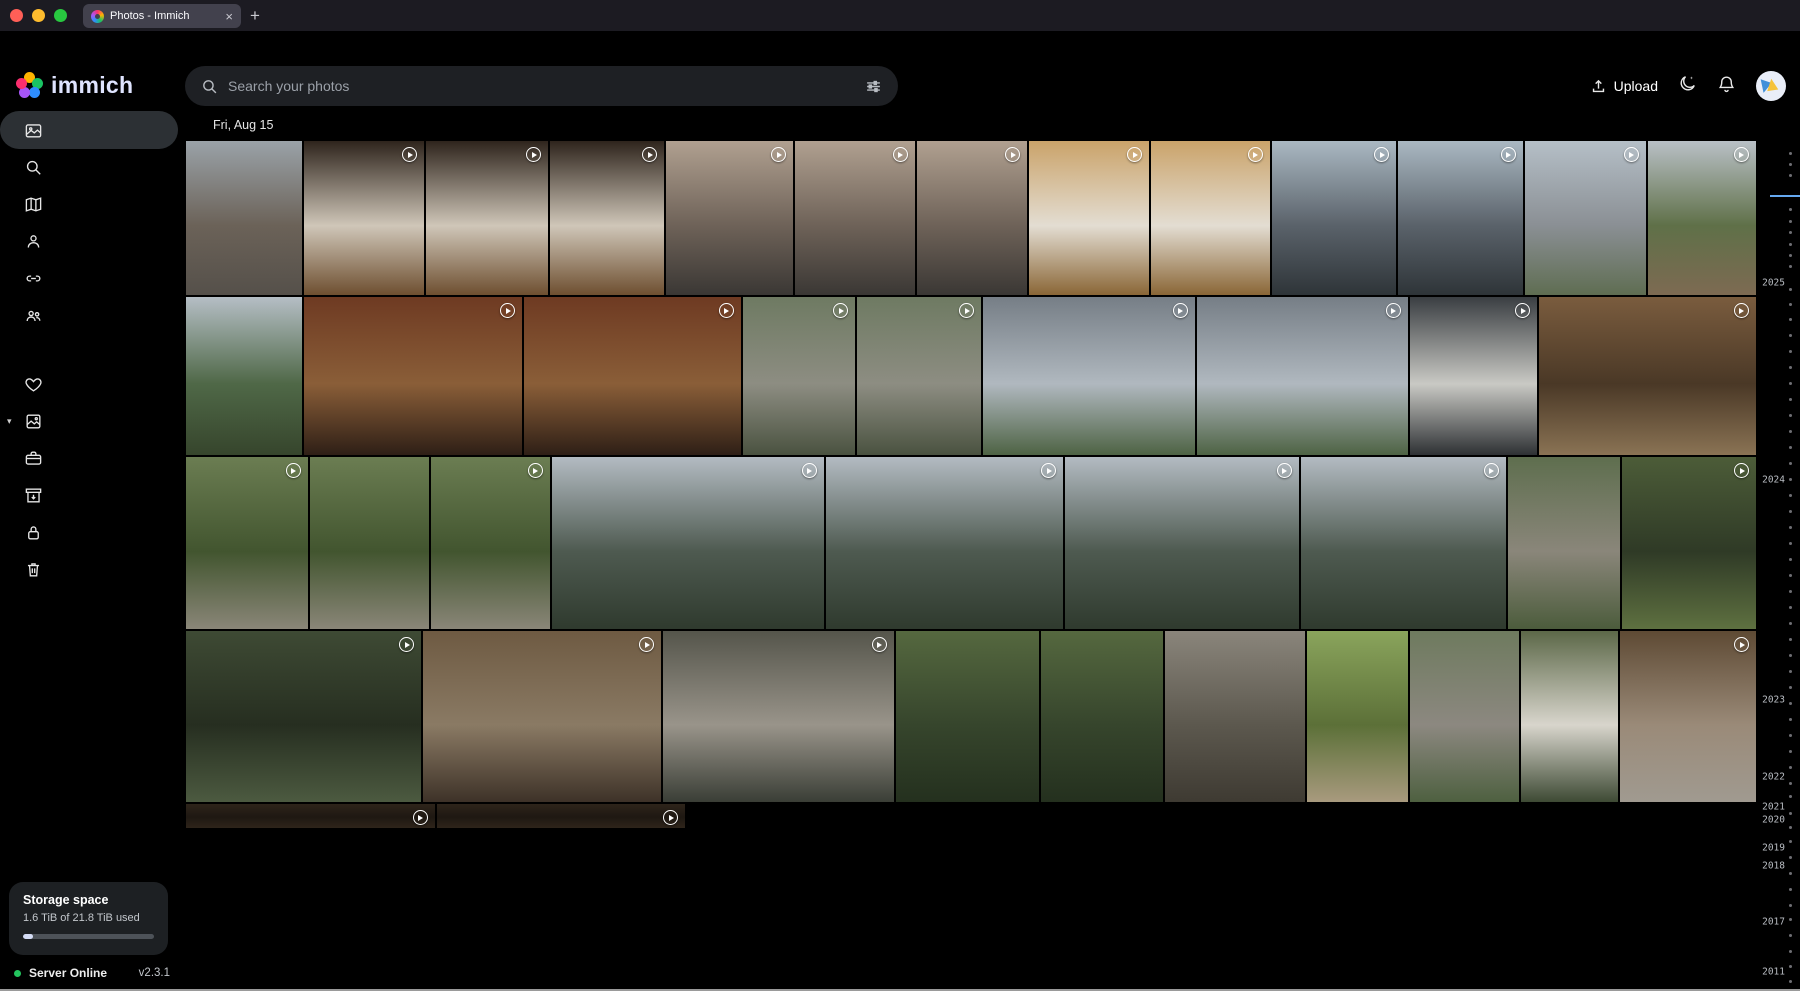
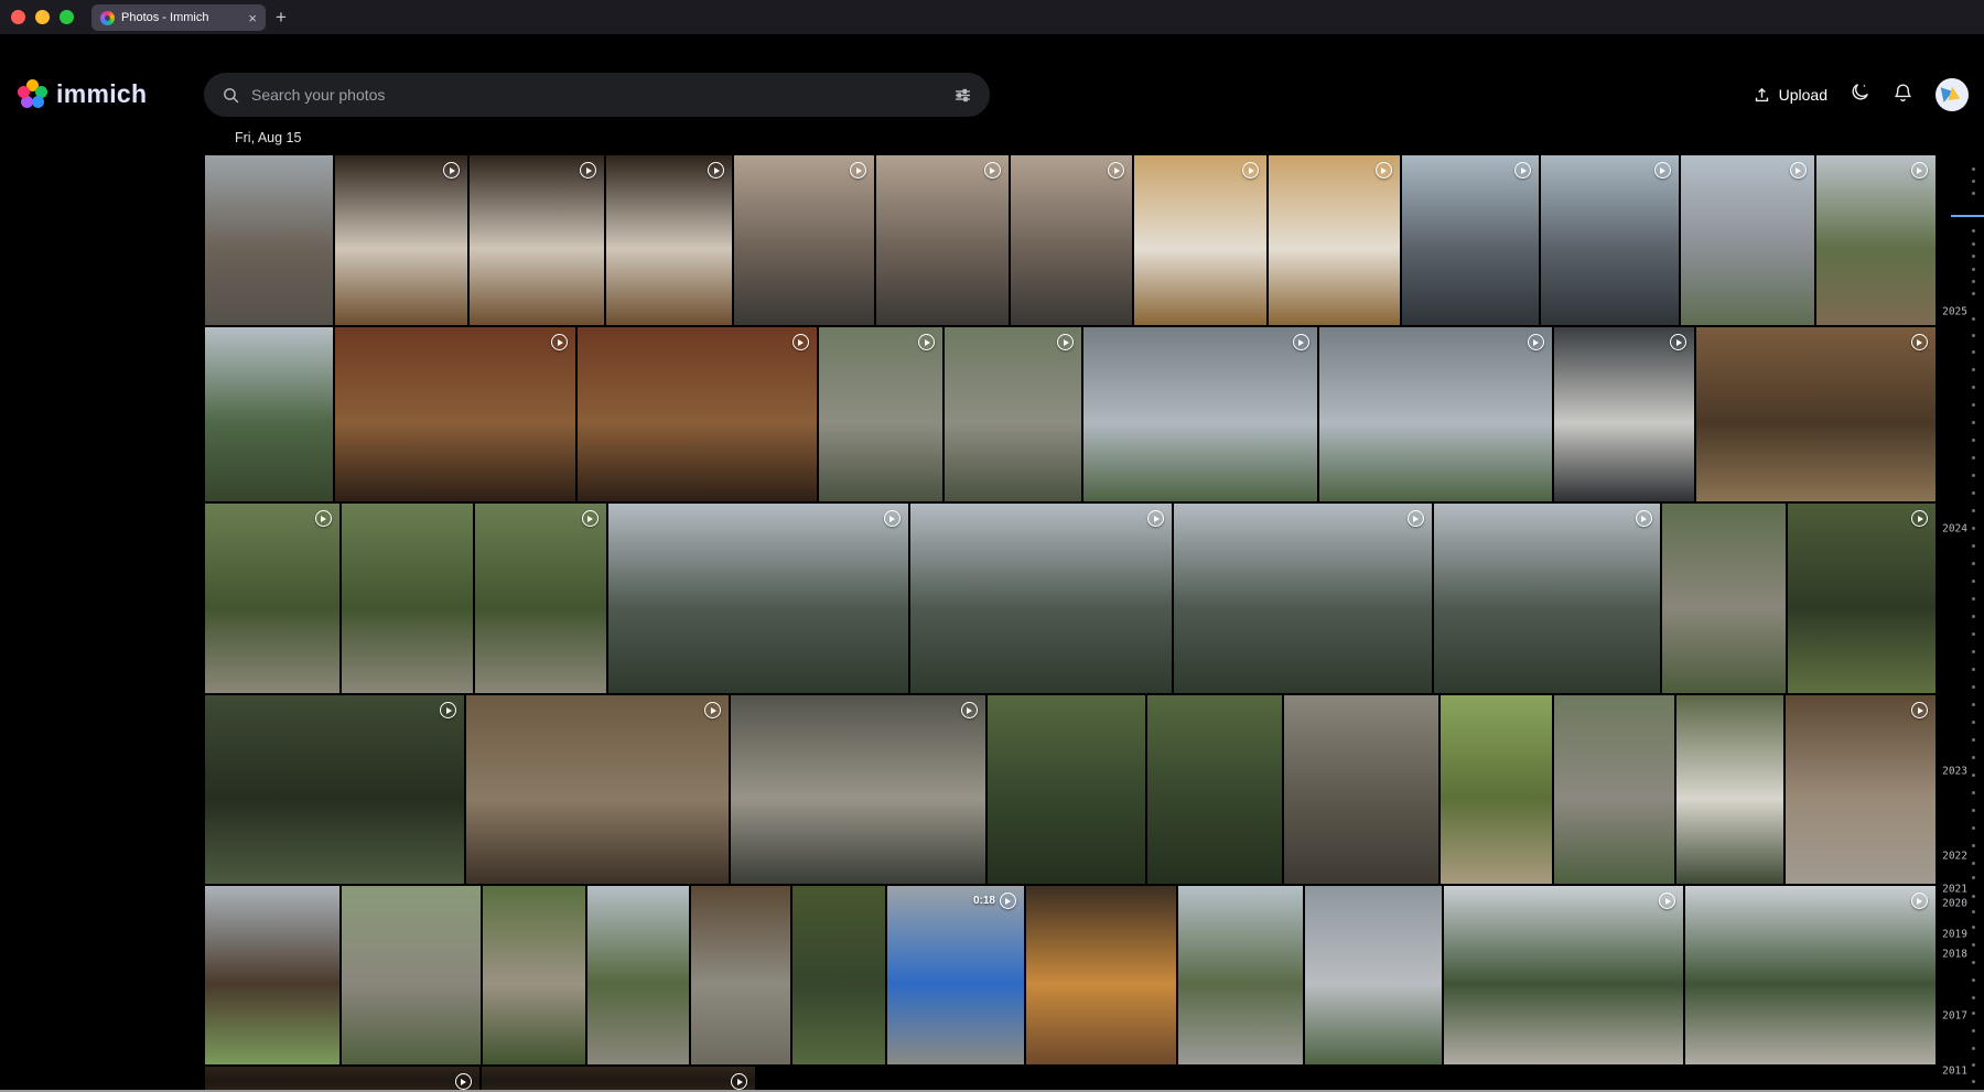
  Photos - Immich
  ×
  +
  immich
  Search your photos
  Upload
- ▾
- Storage space
- 1.6 TiB of 21.8 TiB used
- Server Online
- v2.3.1
  Fri, Aug 15
+ 0:18
  2025
  2024
  2023
  2022
  2021
  2020
  2019
  2018
  2017
  2011
